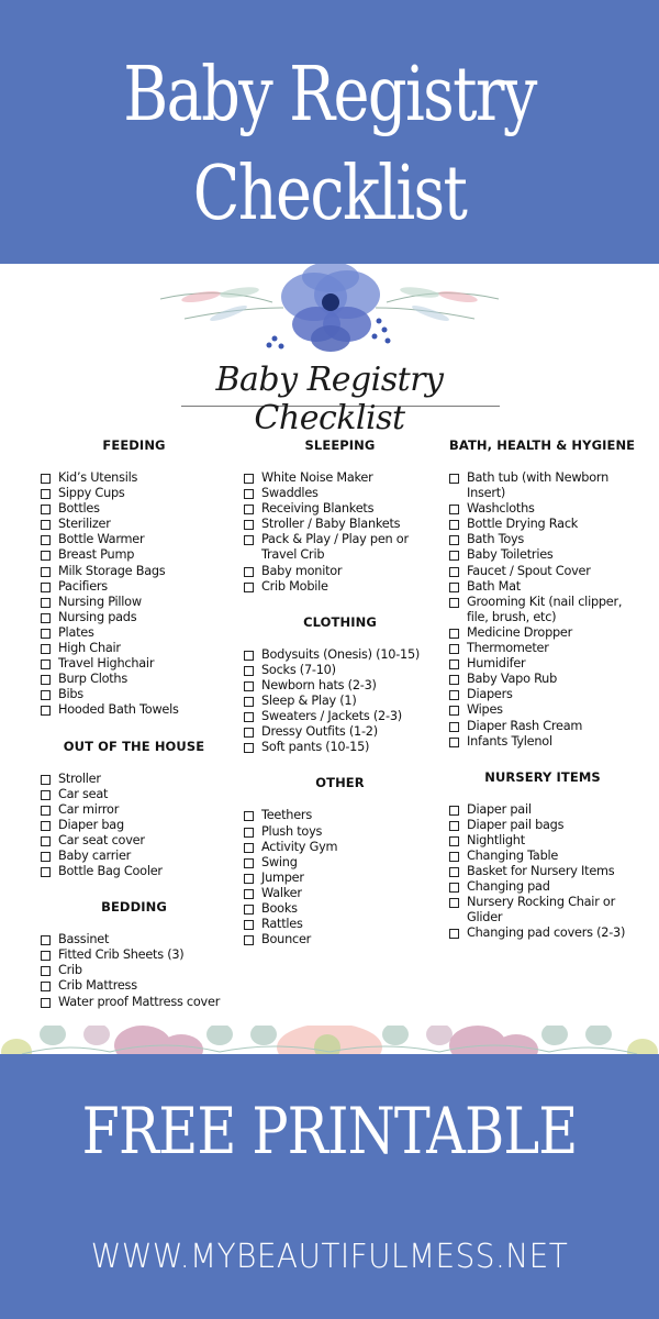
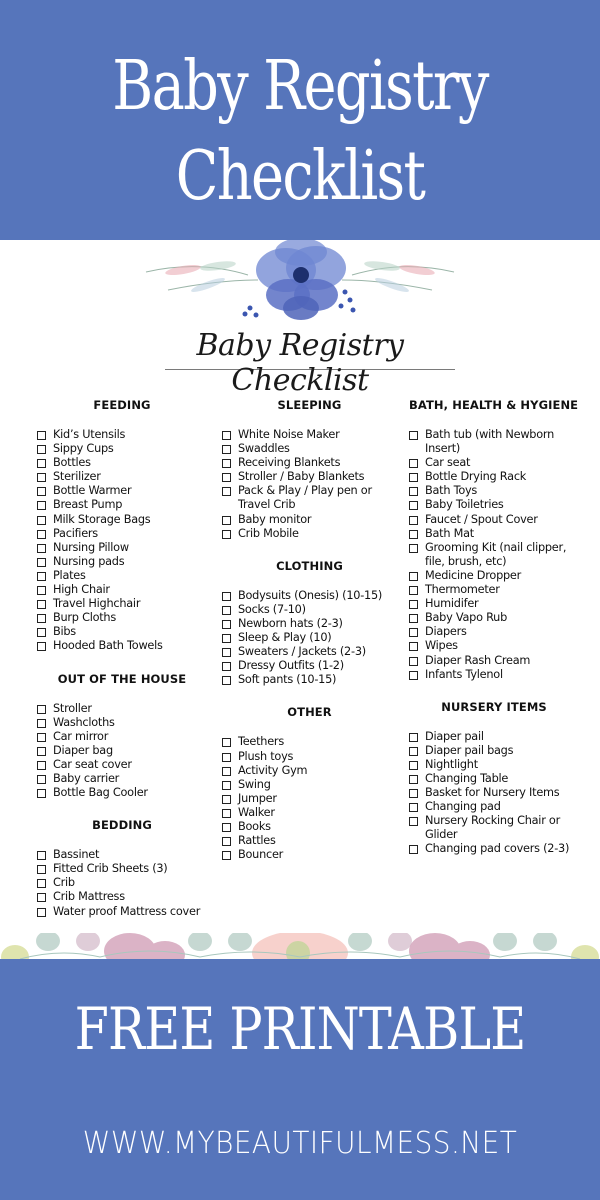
  Baby Registry
  Checklist
  Baby Registry Checklist
  FEEDING
  Kid’s Utensils
  Sippy Cups
  Bottles
  Sterilizer
  Bottle Warmer
  Breast Pump
  Milk Storage Bags
  Pacifiers
  Nursing Pillow
  Nursing pads
  Plates
  High Chair
  Travel Highchair
  Burp Cloths
  Bibs
  Hooded Bath Towels
  OUT OF THE HOUSE
  Stroller
- Car seat
+ Washcloths
  Car mirror
  Diaper bag
  Car seat cover
  Baby carrier
  Bottle Bag Cooler
  BEDDING
  Bassinet
  Fitted Crib Sheets (3)
  Crib
  Crib Mattress
  Water proof Mattress cover
  SLEEPING
  White Noise Maker
  Swaddles
  Receiving Blankets
  Stroller / Baby Blankets
  Pack & Play / Play pen or Travel Crib
  Baby monitor
  Crib Mobile
  CLOTHING
  Bodysuits (Onesis) (10-15)
  Socks (7-10)
  Newborn hats (2-3)
- Sleep & Play (1)
+ Sleep & Play (10)
  Sweaters / Jackets (2-3)
  Dressy Outfits (1-2)
  Soft pants (10-15)
  OTHER
  Teethers
  Plush toys
  Activity Gym
  Swing
  Jumper
  Walker
  Books
  Rattles
  Bouncer
  BATH, HEALTH & HYGIENE
  Bath tub (with Newborn Insert)
- Washcloths
+ Car seat
  Bottle Drying Rack
  Bath Toys
  Baby Toiletries
  Faucet / Spout Cover
  Bath Mat
  Grooming Kit (nail clipper, file, brush, etc)
  Medicine Dropper
  Thermometer
  Humidifer
  Baby Vapo Rub
  Diapers
  Wipes
  Diaper Rash Cream
  Infants Tylenol
  NURSERY ITEMS
  Diaper pail
  Diaper pail bags
  Nightlight
  Changing Table
  Basket for Nursery Items
  Changing pad
  Nursery Rocking Chair or Glider
  Changing pad covers (2-3)
  FREE PRINTABLE
  WWW.MYBEAUTIFULMESS.NET
